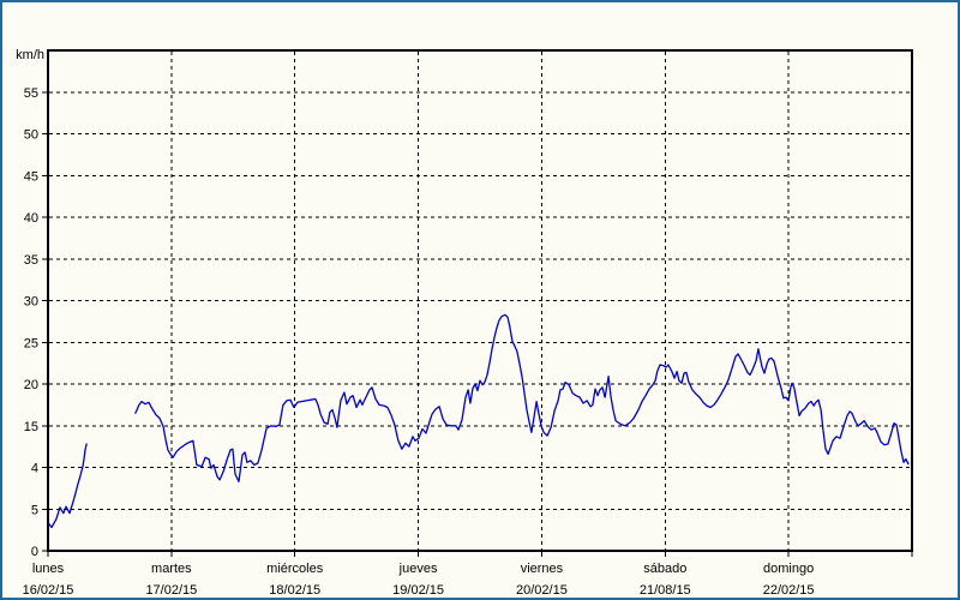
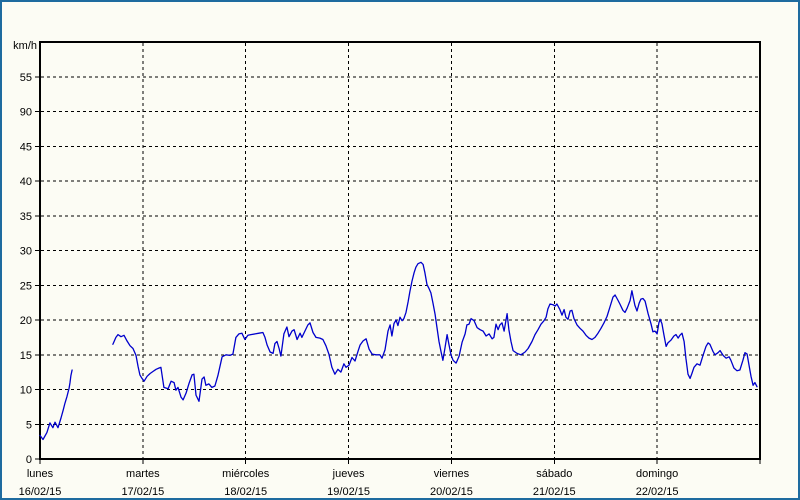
  0
  5
- 4
+ 10
  15
  20
  25
  30
  35
  40
  45
- 50
+ 90
  55
  km/h
  lunes
  16/02/15
  martes
  17/02/15
  miércoles
  18/02/15
  jueves
  19/02/15
  viernes
  20/02/15
  sábado
- 21/08/15
+ 21/02/15
  domingo
  22/02/15
